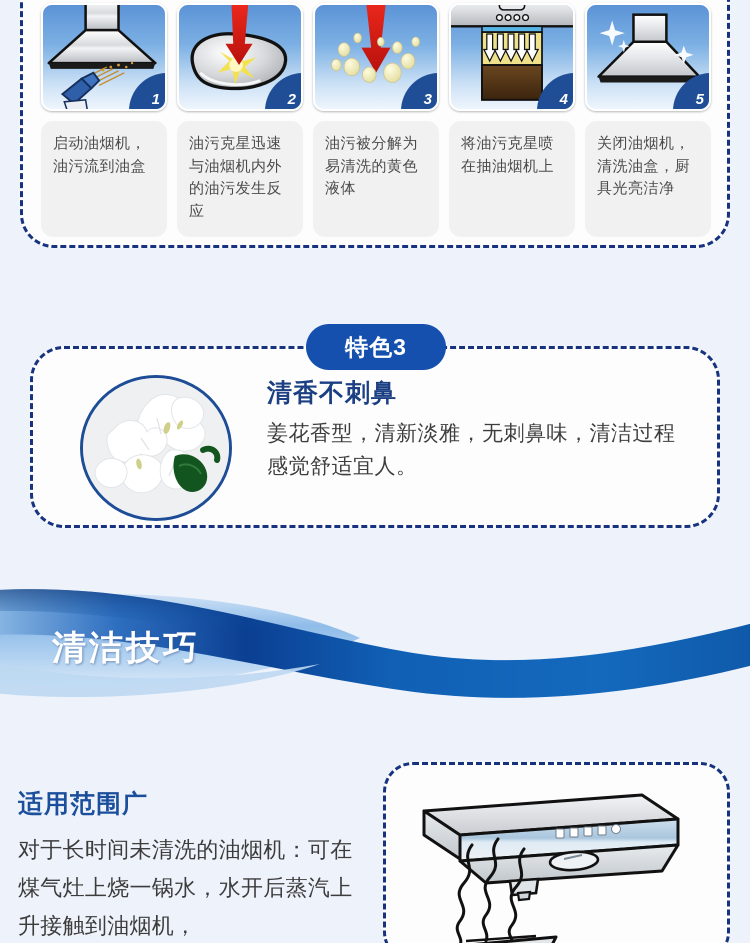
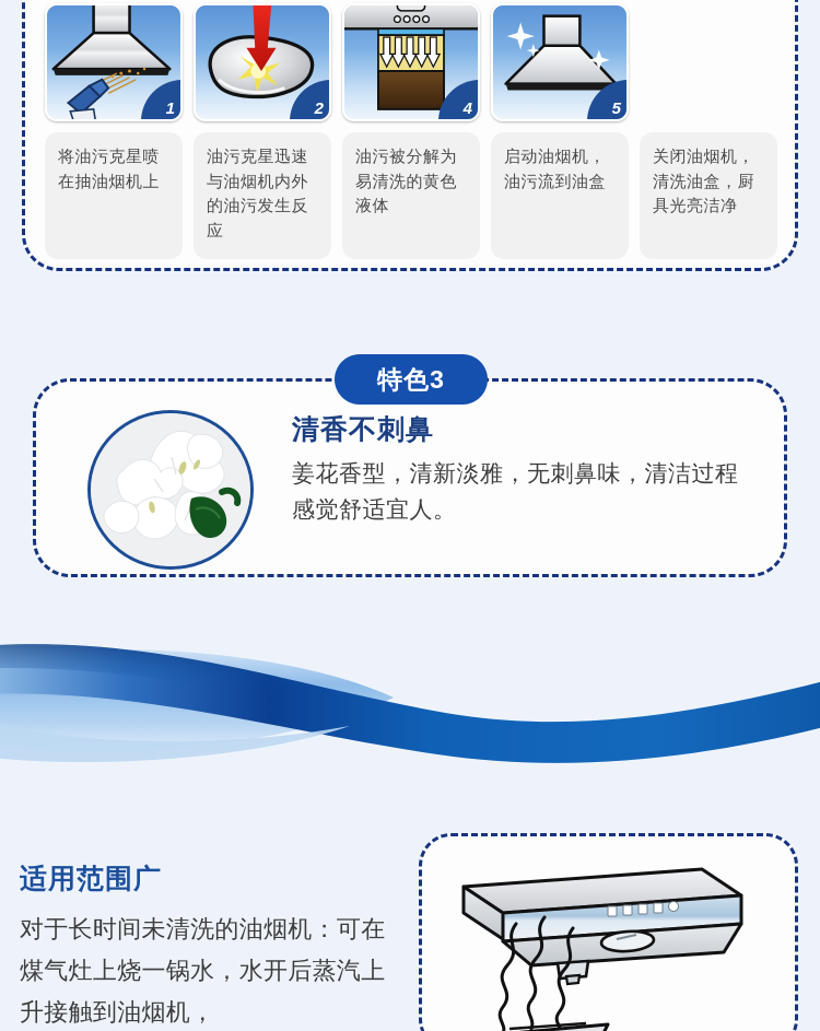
  1
  2
- 3
  4
  5
- 启动油烟机，油污流到油盒
+ 将油污克星喷在抽油烟机上
  油污克星迅速与油烟机内外的油污发生反应
  油污被分解为易清洗的黄色液体
- 将油污克星喷在抽油烟机上
+ 启动油烟机，油污流到油盒
  关闭油烟机，清洗油盒，厨具光亮洁净
  特色3
  清香不刺鼻
  姜花香型，清新淡雅，无刺鼻味，清洁过程感觉舒适宜人。
- 清洁技巧
  适用范围广
  对于长时间未清洗的油烟机：可在煤气灶上烧一锅水，水开后蒸汽上升接触到油烟机，
